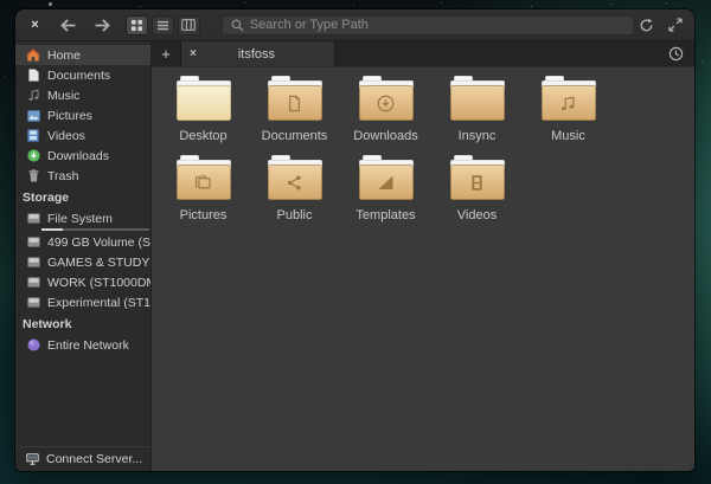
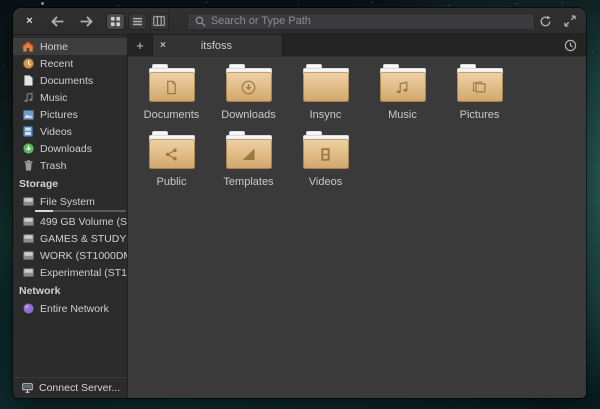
  ×
  Search or Type Path
  Home
+ Recent
  Documents
  Music
  Pictures
  Videos
  Downloads
  Trash
  Storage
  File System
  499 GB Volume (S
  WORK (ST1000D
  Experimental (ST1
  Network
  Entire Network
  Connect Server...
  +
  ×
  itsfoss
- Desktop
  Documents
  Downloads
  Insync
  Music
  Pictures
  Public
  Templates
  Videos
